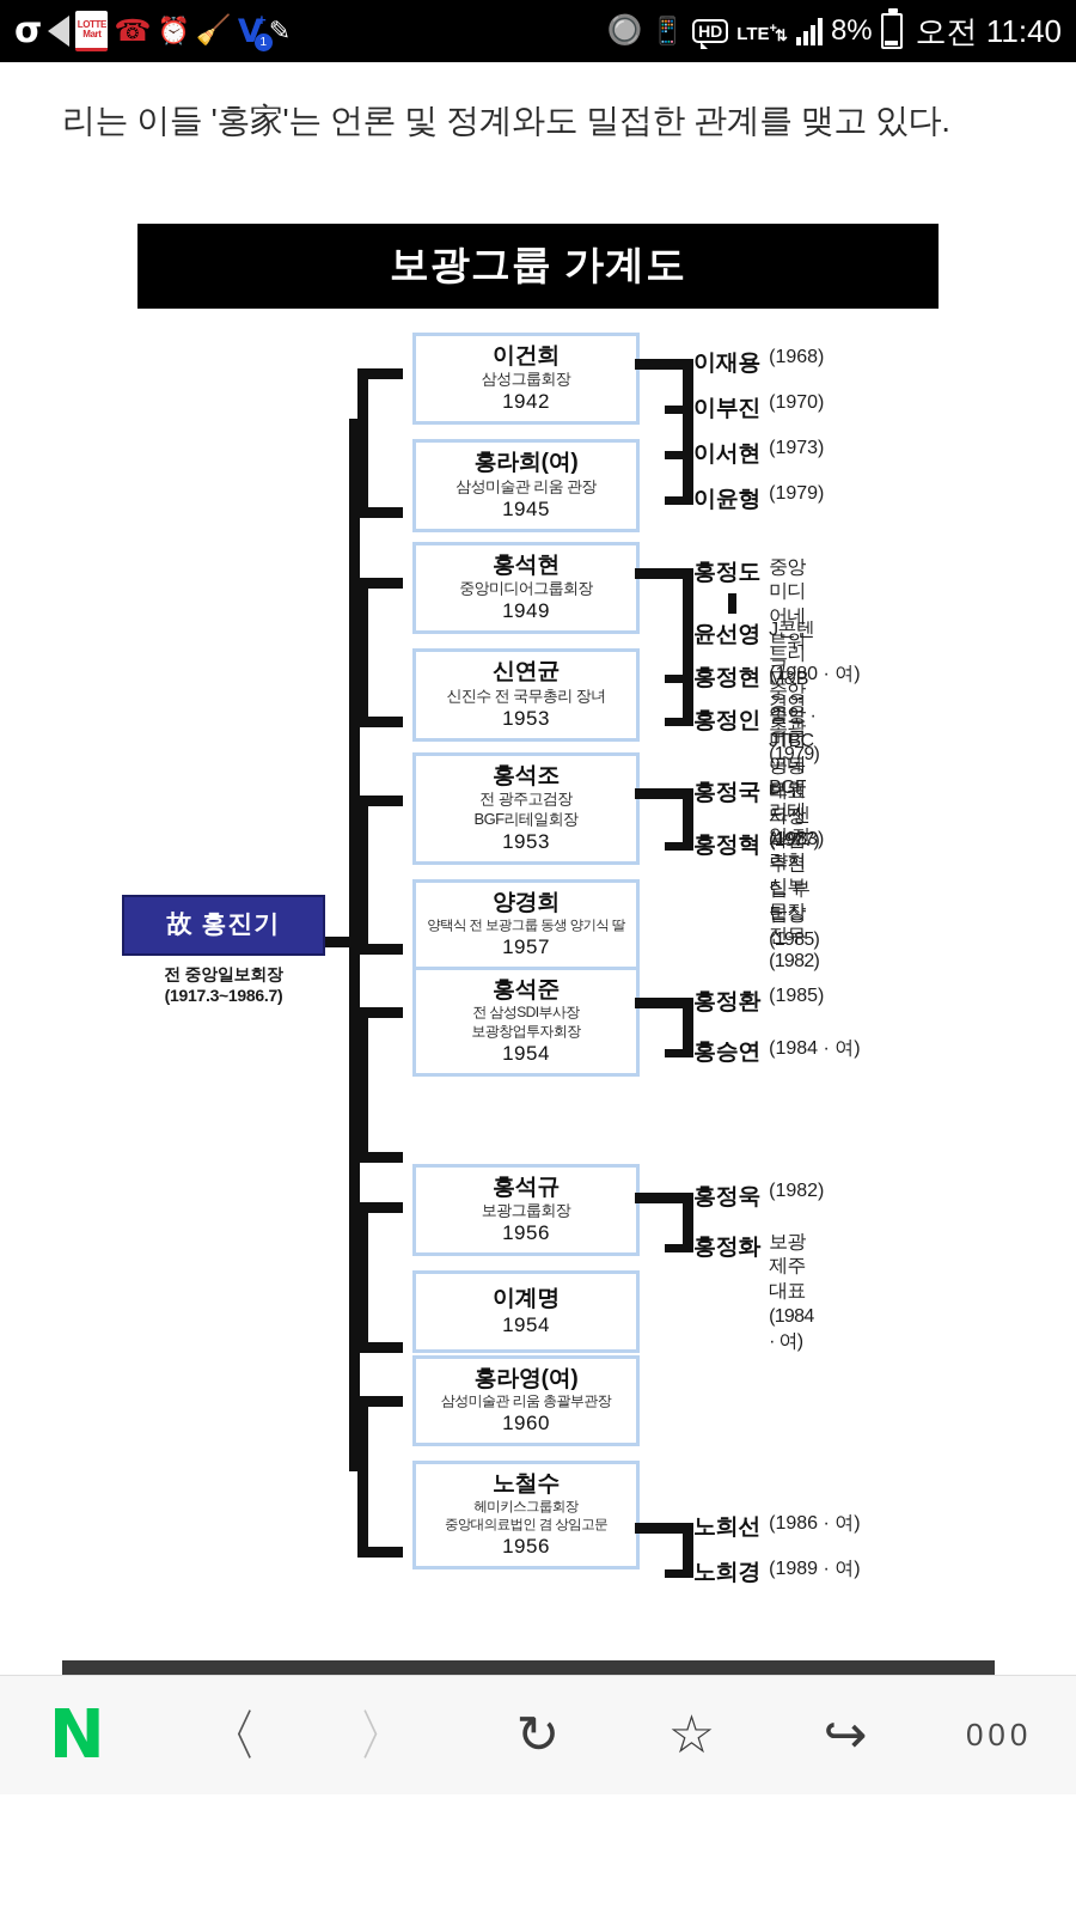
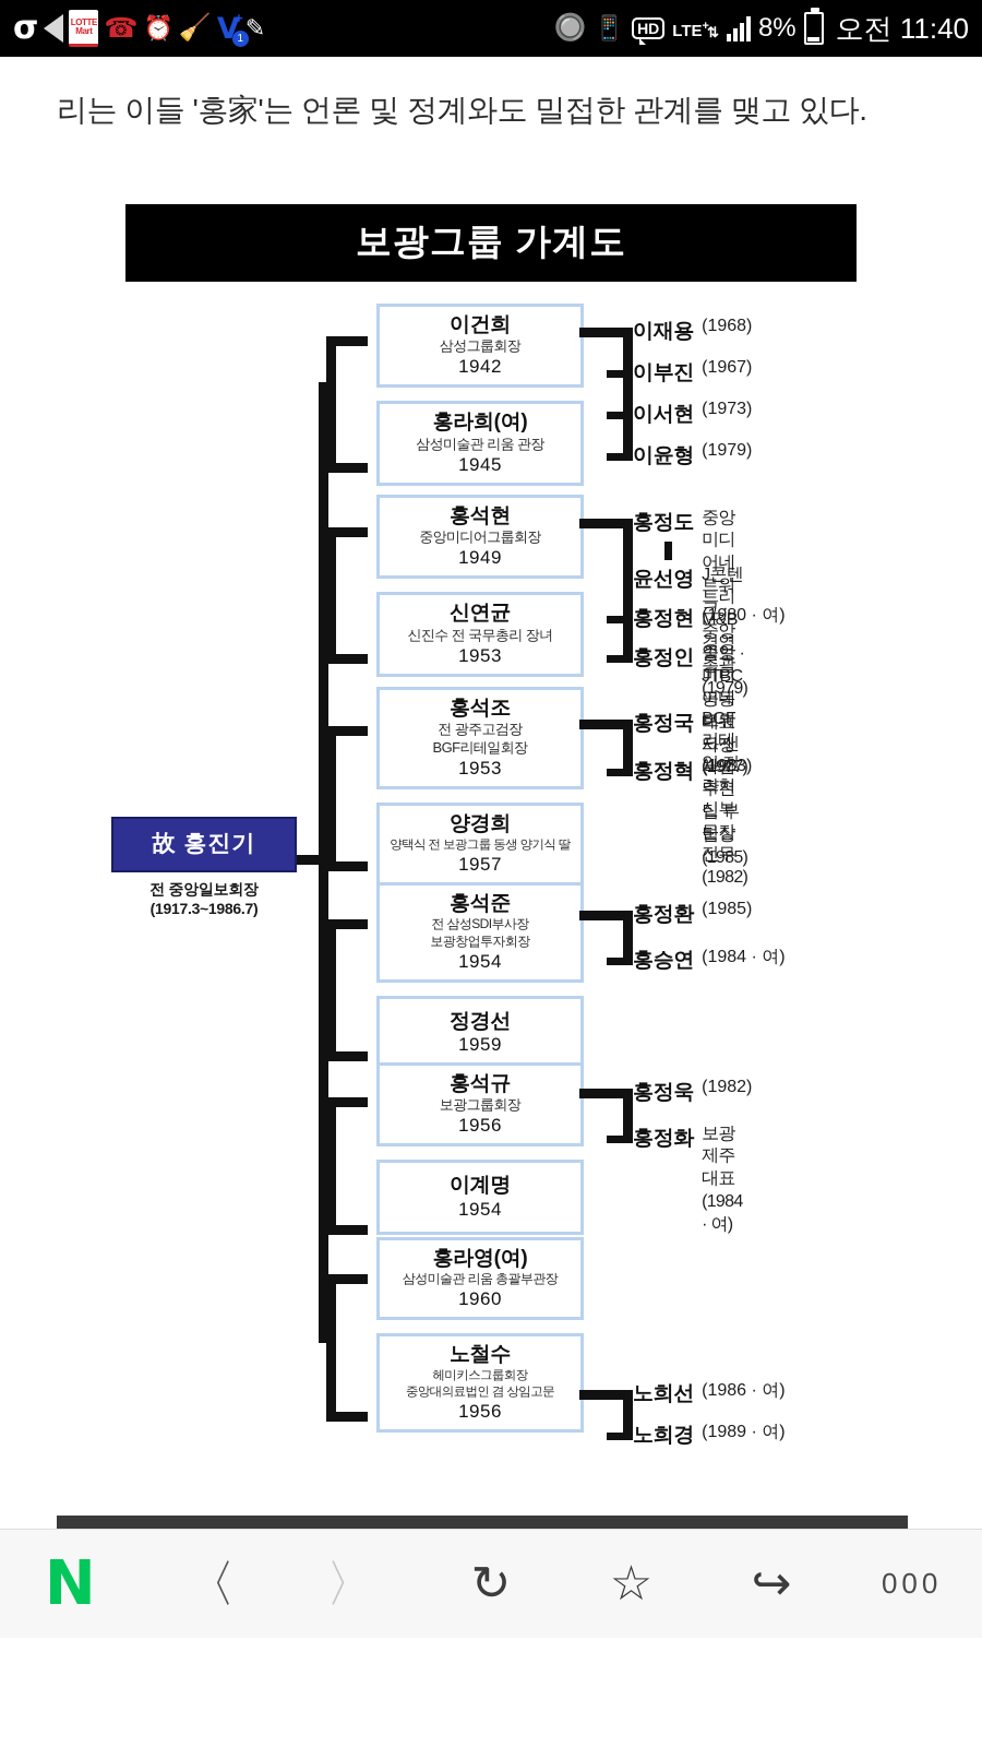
  σ
  LOTTE
  Mart
  ☎
  ⏰
  🧹
  V
  +
  1
  ✎
  🔘
  📱
  HD
  LTE+
  ⇅
  8%
  오전 11:40
  리는 이들 '홍家'는 언론 및 정계와도 밀접한 관계를 맺고 있다.
  보광그룹 가계도
  故 홍진기
  전 중앙일보회장
  (1917.3~1986.7)
  이건희
  삼성그룹회장
  1942
  홍라희(여)
  삼성미술관 리움 관장
  1945
  이재용
  (1968)
  이부진
- (1970)
+ (1967)
  이서현
  (1973)
  이윤형
  (1979)
  홍석현
  중앙미디어그룹회장
  1949
  신연균
  신진수 전 국무총리 장녀
  1953
  홍정도
  중앙미디어네트워크 · 중앙일보 · JTBC 공동대표사장(1977)
  윤선영
  J콘텐트리M&B경영총괄(1979)
  홍정현
  (1980 · 여)
  홍정인
  중앙미디어네트워크 신사업추진팀 부팀장 (1985)
  홍석조
  전 광주고검장
  BGF리테일회장
  1953
  양경희
  양택식 전 보광그룹 동생 양기식 딸
  1957
  홍정국
  BGF리테일 전략혁신부문장 전무(1982)
  홍정혁
  (1983)
  홍석준
  전 삼성SDI부사장
  보광창업투자회장
  1954
+ 정경선
+ 1959
  홍정환
  (1985)
  홍승연
  (1984 · 여)
  홍석규
  보광그룹회장
  1956
  이계명
  1954
  홍정욱
  (1982)
  홍정화
  보광제주대표(1984 · 여)
  홍라영(여)
  삼성미술관 리움 총괄부관장
  1960
  노철수
  헤미키스그룹회장
  중앙대의료법인 겸 상임고문
  1956
  노희선
  (1986 · 여)
  노희경
  (1989 · 여)
  N
  〈
  〉
  ↻
  ☆
  ↪
  000
